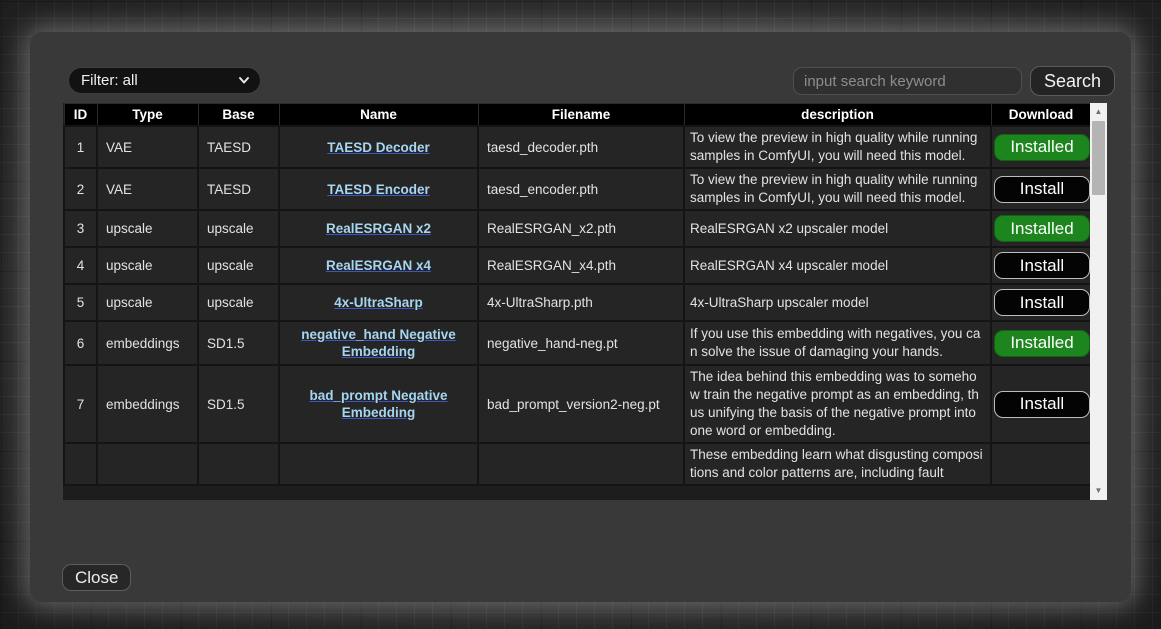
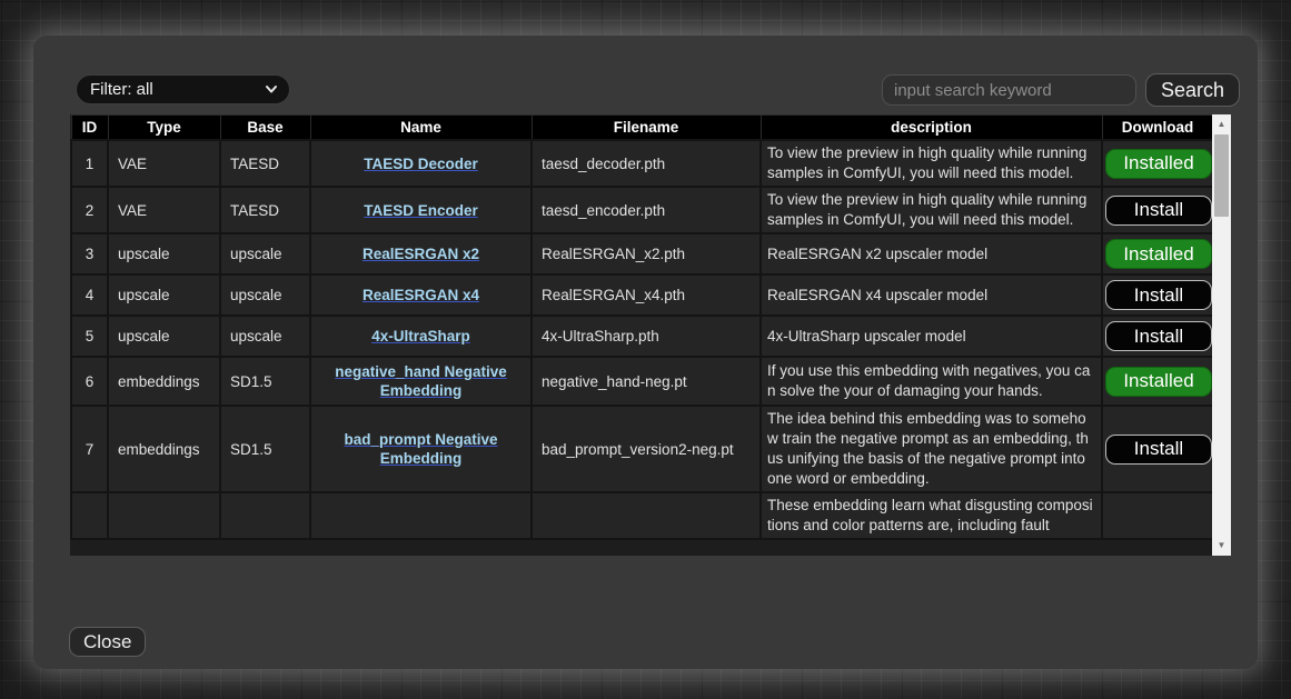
  Filter: all
  input search keyword
  Search
  ID	Type	Base	Name	Filename	description	Download
  1	VAE	TAESD	TAESD Decoder	taesd_decoder.pth	To view the preview in high quality while running samples in ComfyUI, you will need this model.	Installed
  2	VAE	TAESD	TAESD Encoder	taesd_encoder.pth	To view the preview in high quality while running samples in ComfyUI, you will need this model.	Install
  3	upscale	upscale	RealESRGAN x2	RealESRGAN_x2.pth	RealESRGAN x2 upscaler model	Installed
  4	upscale	upscale	RealESRGAN x4	RealESRGAN_x4.pth	RealESRGAN x4 upscaler model	Install
  5	upscale	upscale	4x-UltraSharp	4x-UltraSharp.pth	4x-UltraSharp upscaler model	Install
- 6	embeddings	SD1.5	negative_hand Negative Embedding	negative_hand-neg.pt	If you use this embedding with negatives, you can solve the issue of damaging your hands.	Installed
+ 6	embeddings	SD1.5	negative_hand Negative Embedding	negative_hand-neg.pt	If you use this embedding with negatives, you can solve the your of damaging your hands.	Installed
  7	embeddings	SD1.5	bad_prompt Negative Embedding	bad_prompt_version2-neg.pt	The idea behind this embedding was to somehow train the negative prompt as an embedding, thus unifying the basis of the negative prompt into one word or embedding.	Install
  					These embedding learn what disgusting compositions and color patterns are, including fault
  ▲
  ▼
  Close
